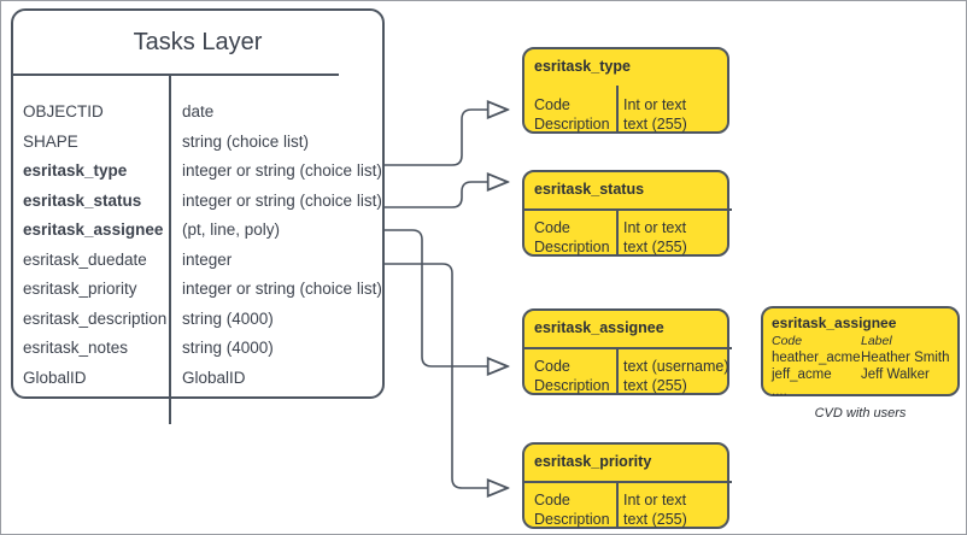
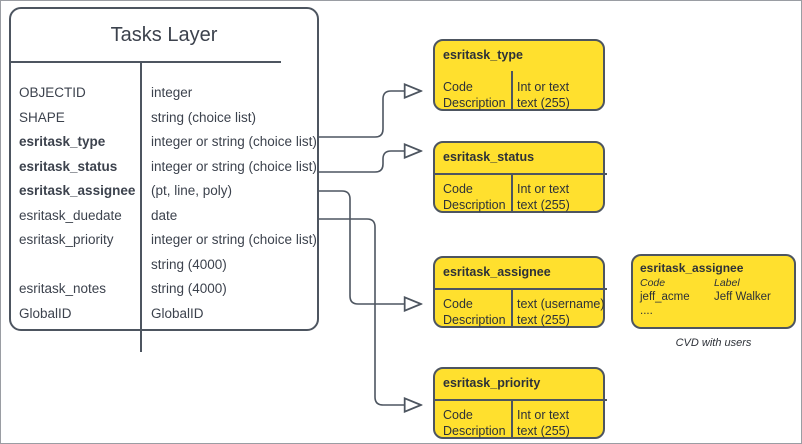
  Tasks Layer
  OBJECTID
- date
+ integer
  SHAPE
  string (choice list)
  esritask_type
  integer or string (choice list)
  esritask_status
  integer or string (choice list)
  esritask_assignee
  (pt, line, poly)
  esritask_duedate
- integer
+ date
  esritask_priority
  integer or string (choice list)
- esritask_description
  string (4000)
  esritask_notes
  string (4000)
  GlobalID
  GlobalID
  esritask_type
  Code
  Description
  Int or text
  text (255)
  esritask_status
  Code
  Description
  Int or text
  text (255)
  esritask_assignee
  Code
  Description
  text (username)
  text (255)
  esritask_priority
  Code
  Description
  Int or text
  text (255)
  esritask_assignee
  Code
  Label
- heather_acme
- Heather Smith
  jeff_acme
  Jeff Walker
  ....
  CVD with users
